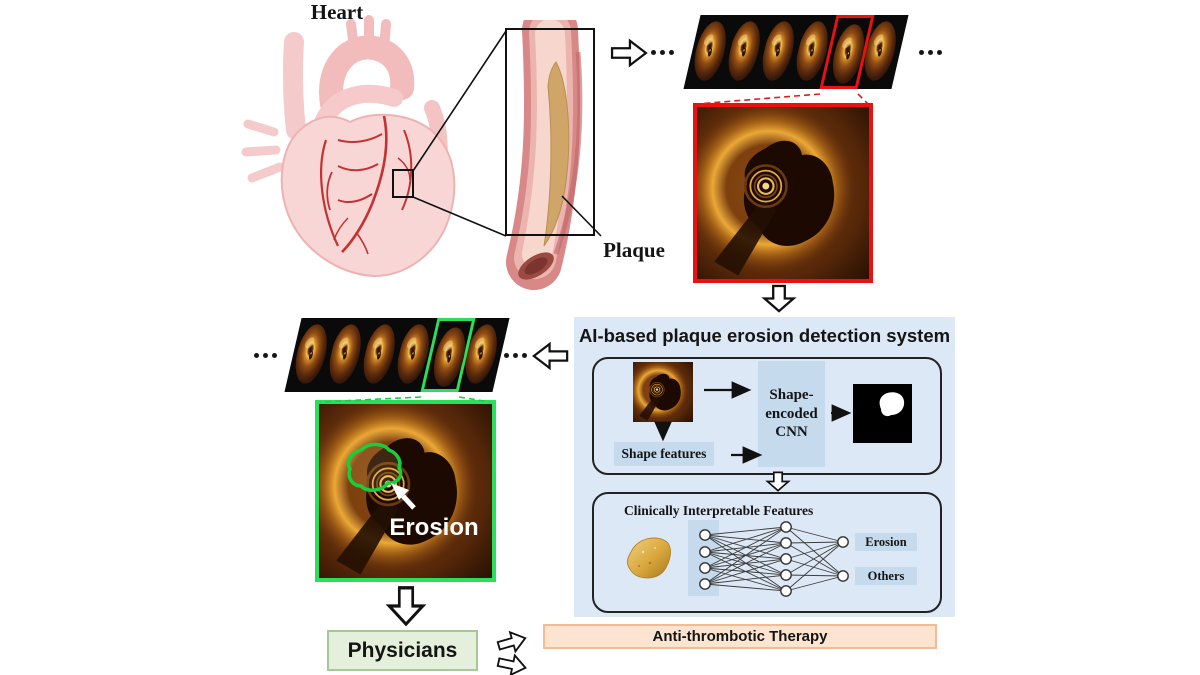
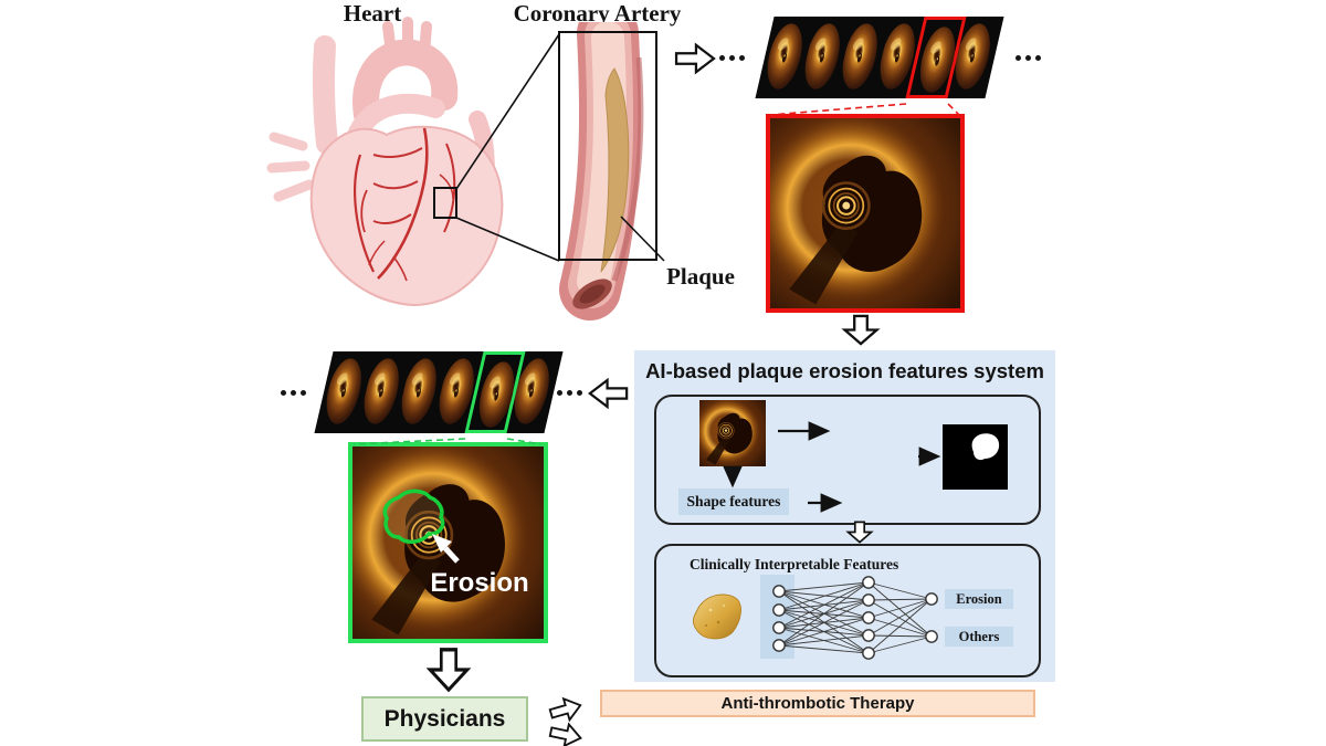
  Heart
+ Coronary Artery
  Plaque
  Erosion
- AI-based plaque erosion detection system
+ AI-based plaque erosion features system
- Shape-encoded CNN
  Shape features
  Clinically Interpretable Features
  Erosion
  Others
  Physicians
  Anti-thrombotic Therapy
